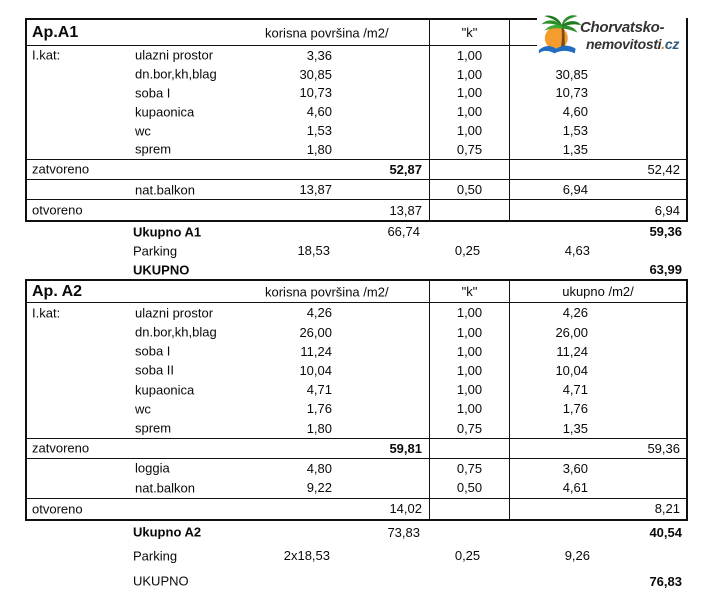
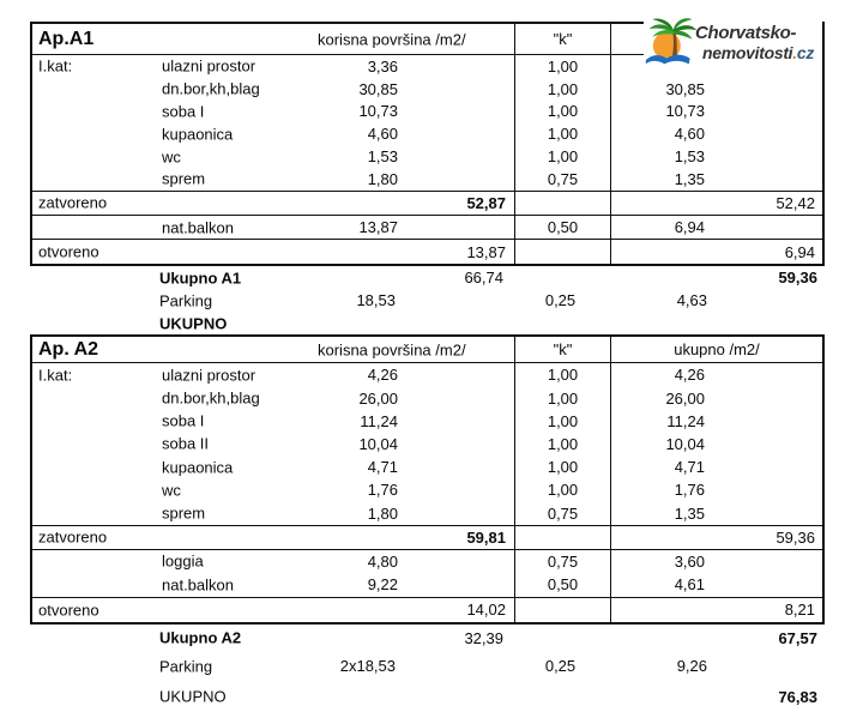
  Ap.A1
  korisna površina /m2/
  "k"
  I.kat:
  ulazni prostor
  3,36
  1,00
  dn.bor,kh,blag
  30,85
  1,00
  30,85
  soba I
  10,73
  1,00
  10,73
  kupaonica
  4,60
  1,00
  4,60
  wc
  1,53
  1,00
  1,53
  sprem
  1,80
  0,75
  1,35
  zatvoreno
  52,87
  52,42
  nat.balkon
  13,87
  0,50
  6,94
  otvoreno
  13,87
  6,94
  Ukupno A1
  66,74
  59,36
  Parking
  18,53
  0,25
  4,63
  UKUPNO
- 63,99
  Ap. A2
  korisna površina /m2/
  "k"
  ukupno /m2/
  I.kat:
  ulazni prostor
  4,26
  1,00
  4,26
  dn.bor,kh,blag
  26,00
  1,00
  26,00
  soba I
  11,24
  1,00
  11,24
  soba II
  10,04
  1,00
  10,04
  kupaonica
  4,71
  1,00
  4,71
  wc
  1,76
  1,00
  1,76
  sprem
  1,80
  0,75
  1,35
  zatvoreno
  59,81
  59,36
  loggia
  4,80
  0,75
  3,60
  nat.balkon
  9,22
  0,50
  4,61
  otvoreno
  14,02
  8,21
  Ukupno A2
- 73,83
+ 32,39
- 40,54
+ 67,57
  Parking
  2x18,53
  0,25
  9,26
  UKUPNO
  76,83
  Chorvatsko-
  nemovitosti.cz
